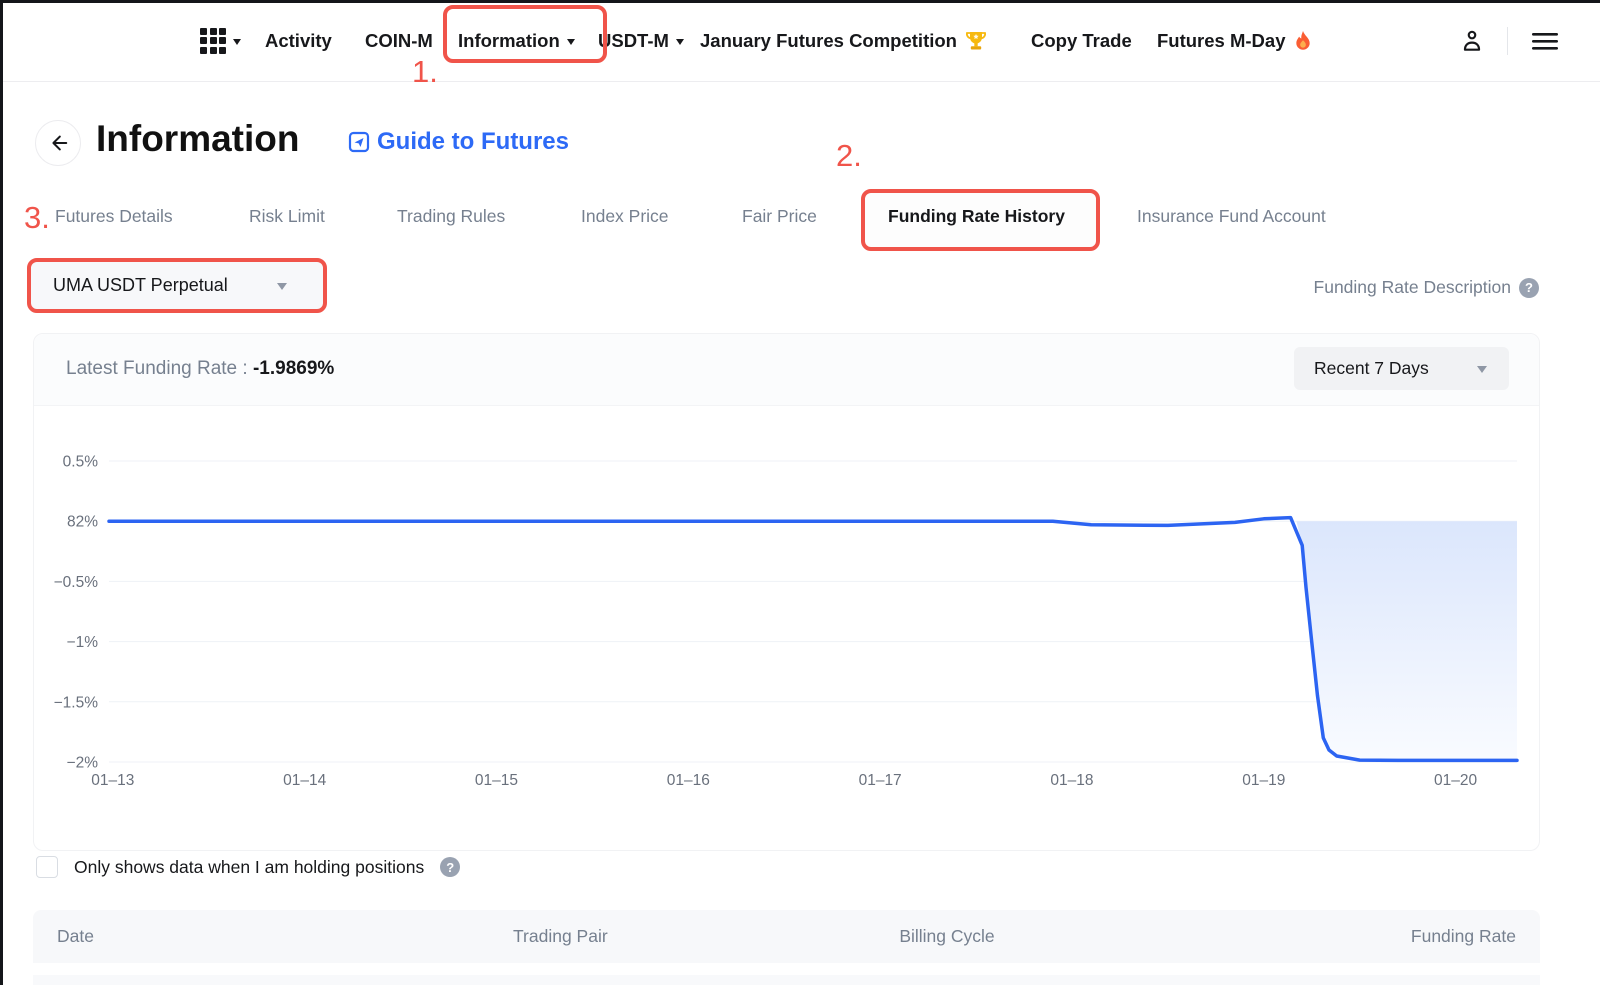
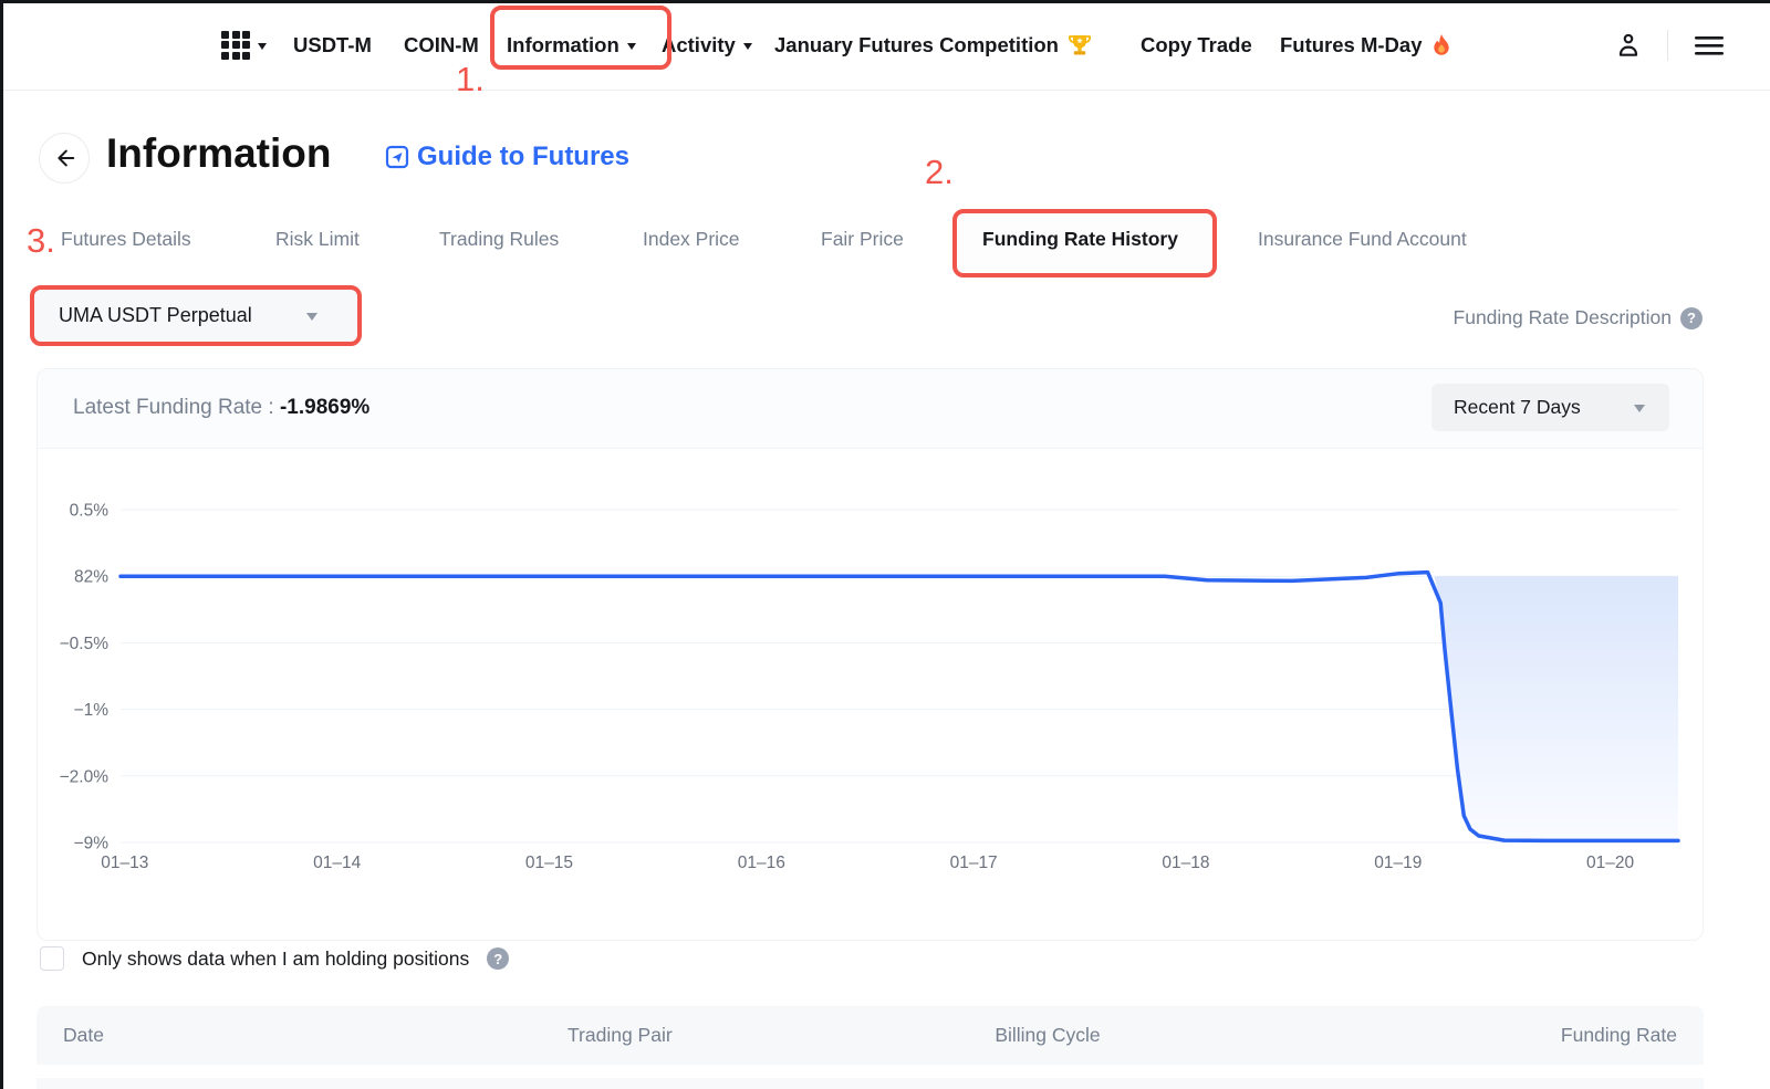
- Activity
+ USDT-M
  COIN-M
  Information
- USDT-M
+ Activity
  January Futures Competition
  Copy Trade
  Futures M-Day
  Information
  Guide to Futures
  Futures Details
  Risk Limit
  Trading Rules
  Index Price
  Fair Price
  Insurance Fund Account
  1.
  2.
  3.
  Funding Rate History
  UMA USDT Perpetual
  Funding Rate Description
  ?
  Latest Funding Rate : -1.9869%
  Recent 7 Days
  0.5%
  82%
  −0.5%
  −1%
- −1.5%
+ −2.0%
- −2%
+ −9%
  01–13
  01–14
  01–15
  01–16
  01–17
  01–18
  01–19
  01–20
  Only shows data when I am holding positions
  ?
  Date
  Trading Pair
  Billing Cycle
  Funding Rate
